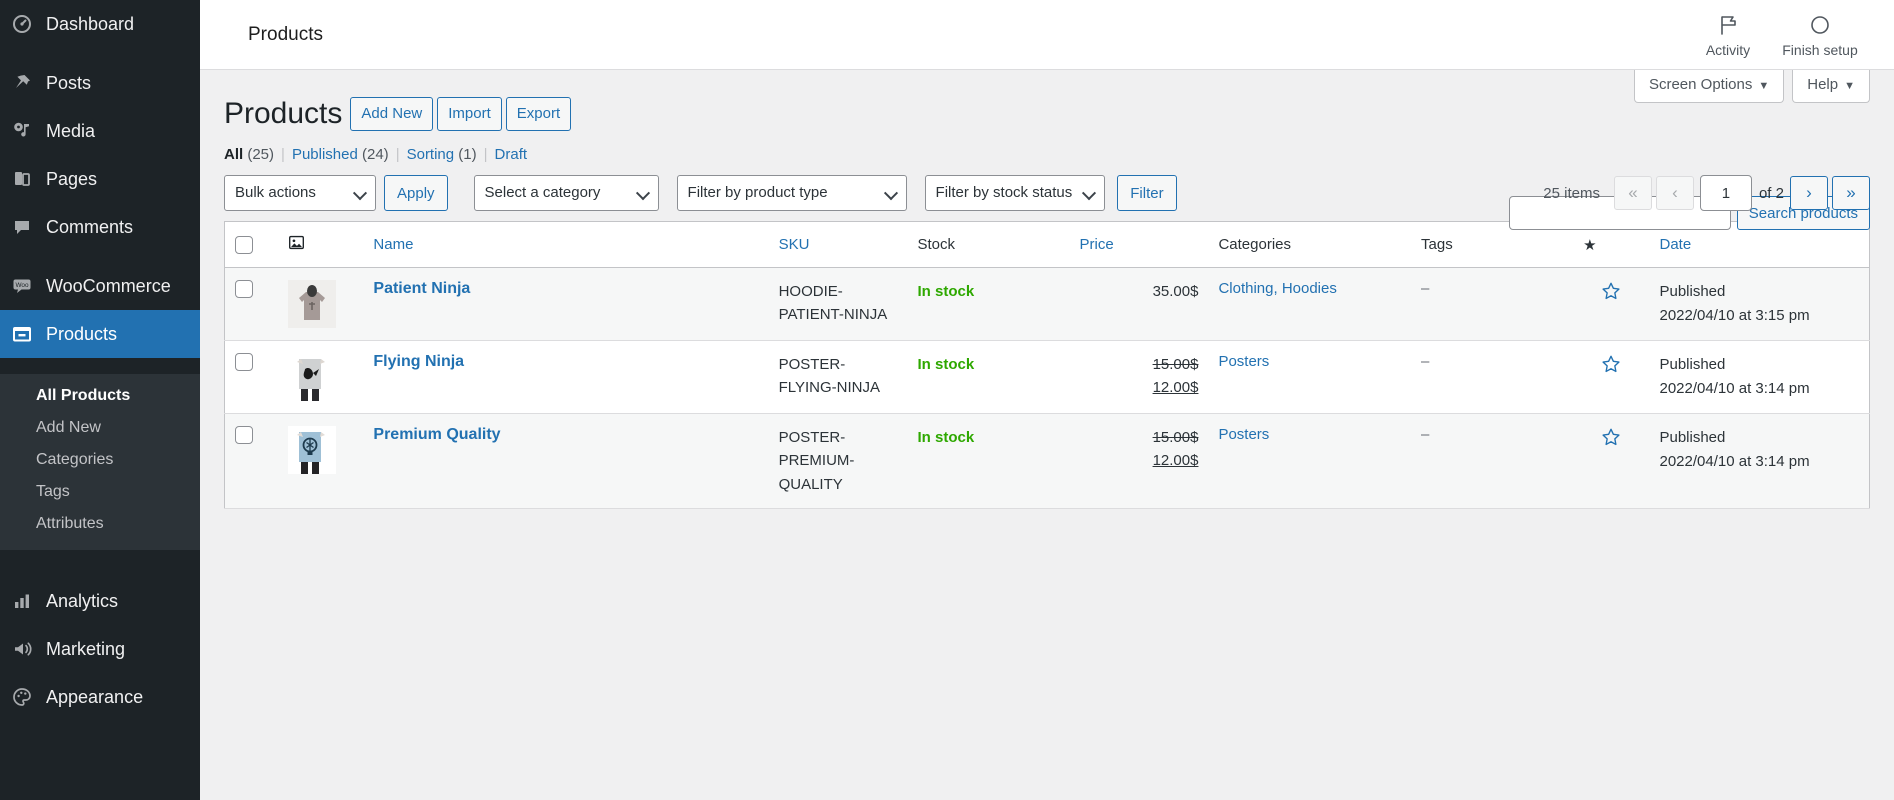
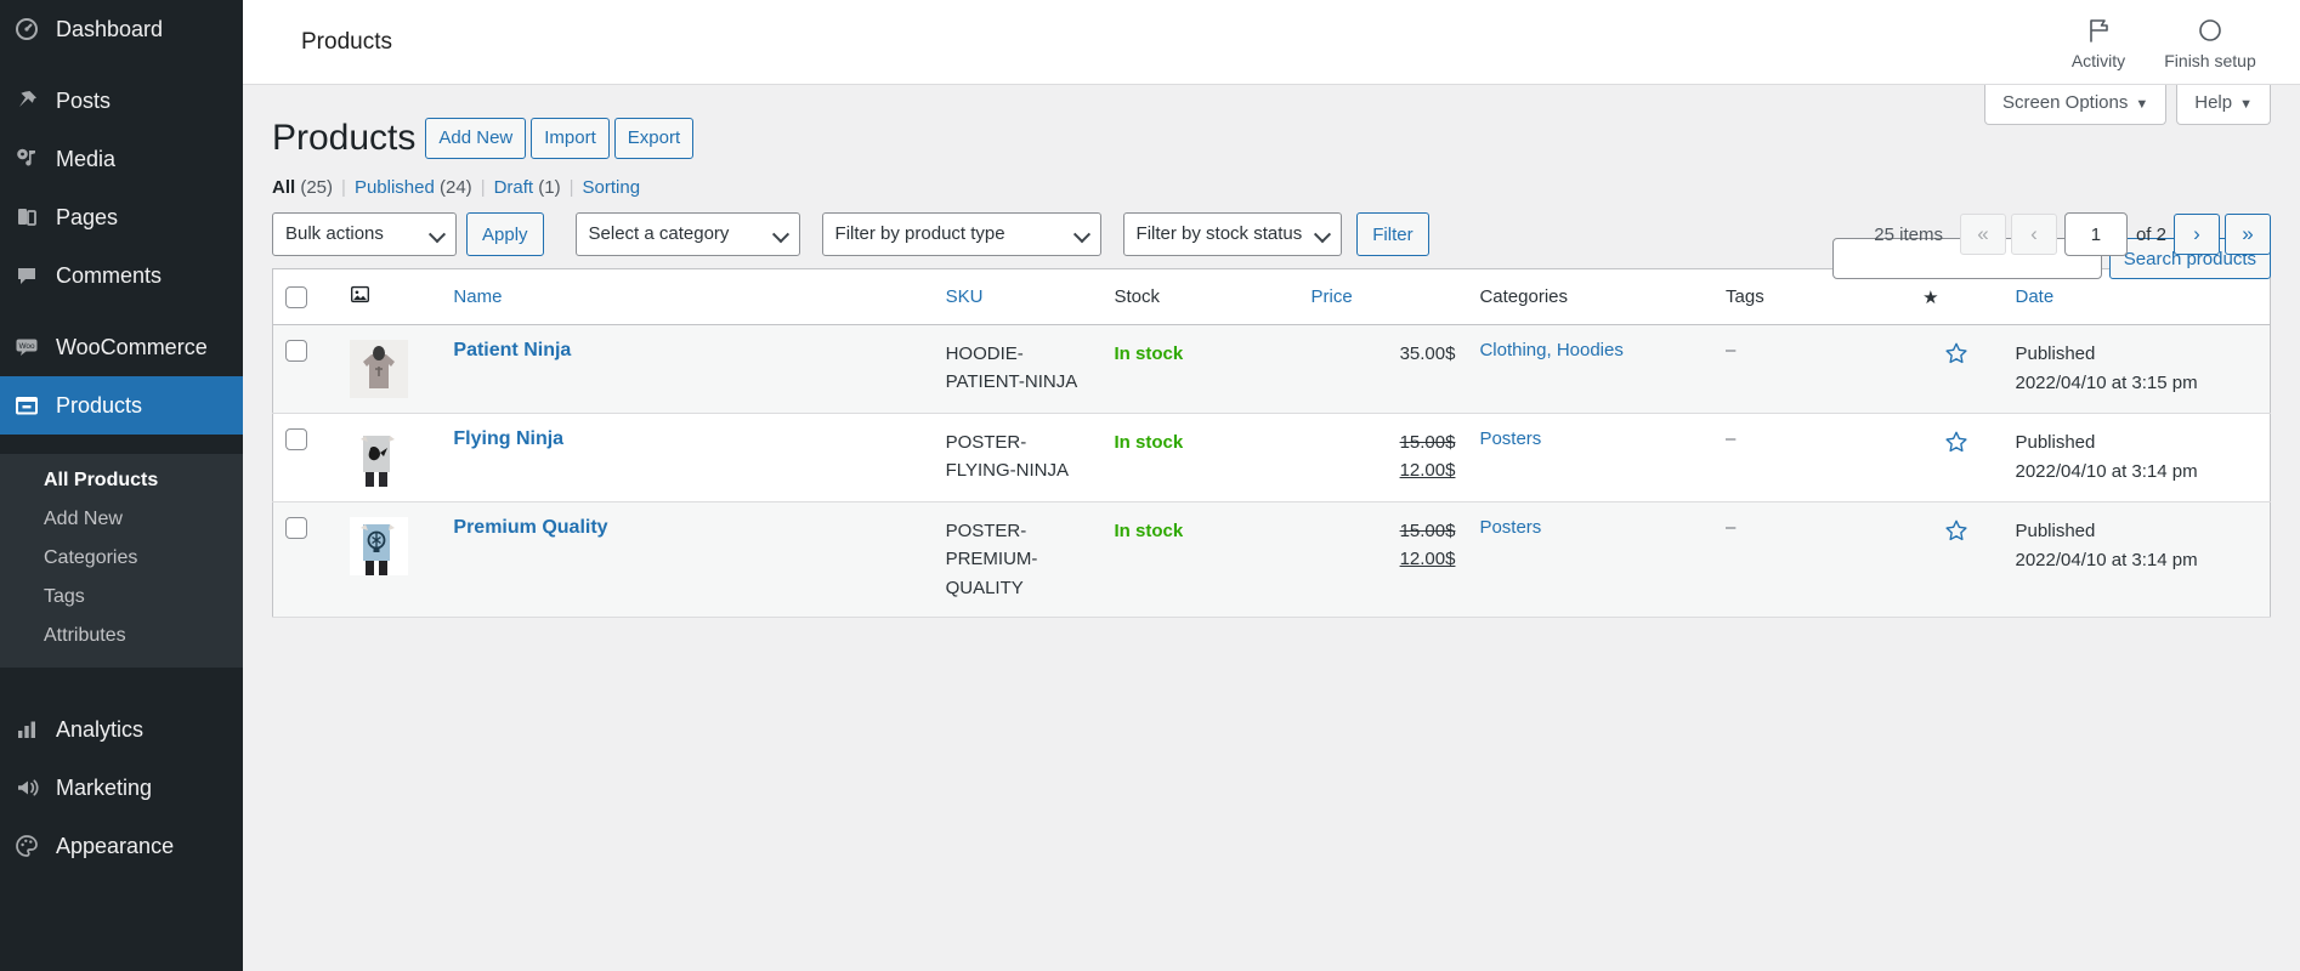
  Dashboard
  Posts
  Media
  Pages
  Comments
  WooCommerce
  Products
  All Products
  Add New
  Categories
  Tags
  Attributes
  Analytics
  Marketing
  Appearance
  Products
  Activity
  Finish setup
  Screen Options ▼
  Help ▼
  Products Add New Import Export
  All (25)
  |
  Published (24)
  |
- Sorting (1)
+ Draft (1)
  |
- Draft
+ Sorting
  Search products
  Bulk actions
  Apply
  Select a category
  Filter by product type
  Filter by stock status
  Filter
  25 items
  «
  ‹
  1
  of 2
  ›
  »
  		Name	SKU	Stock	Price	Categories	Tags	★	Date
  		Patient Ninja	HOODIE-PATIENT-NINJA	In stock	35.00$	Clothing, Hoodies	–		Published2022/04/10 at 3:15 pm
  		Flying Ninja	POSTER-FLYING-NINJA	In stock	15.00$12.00$	Posters	–		Published2022/04/10 at 3:14 pm
  		Premium Quality	POSTER-PREMIUM-QUALITY	In stock	15.00$12.00$	Posters	–		Published2022/04/10 at 3:14 pm
